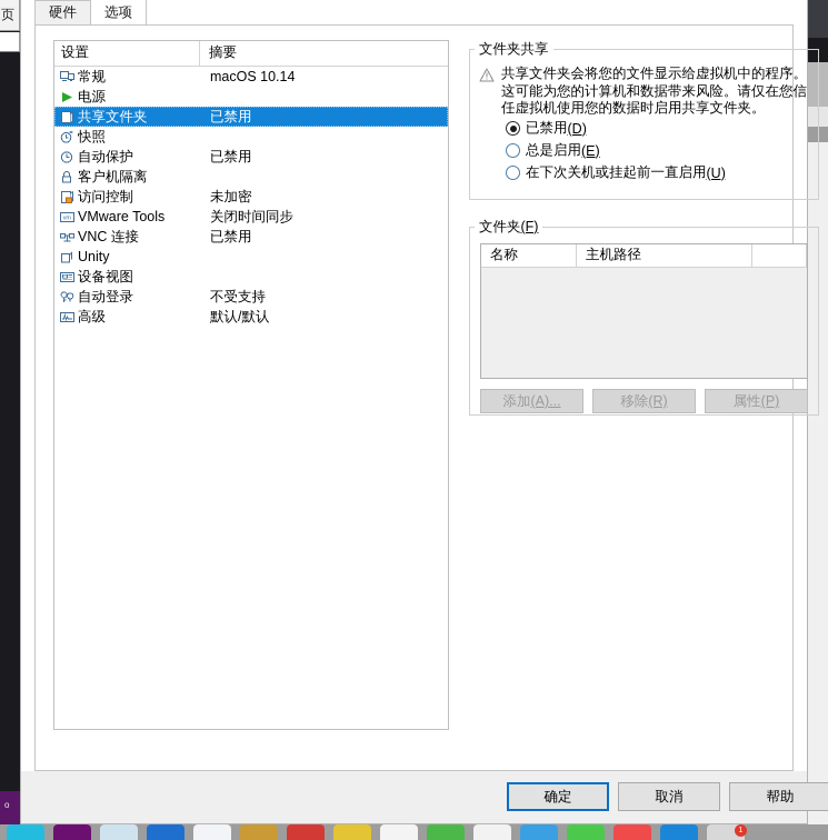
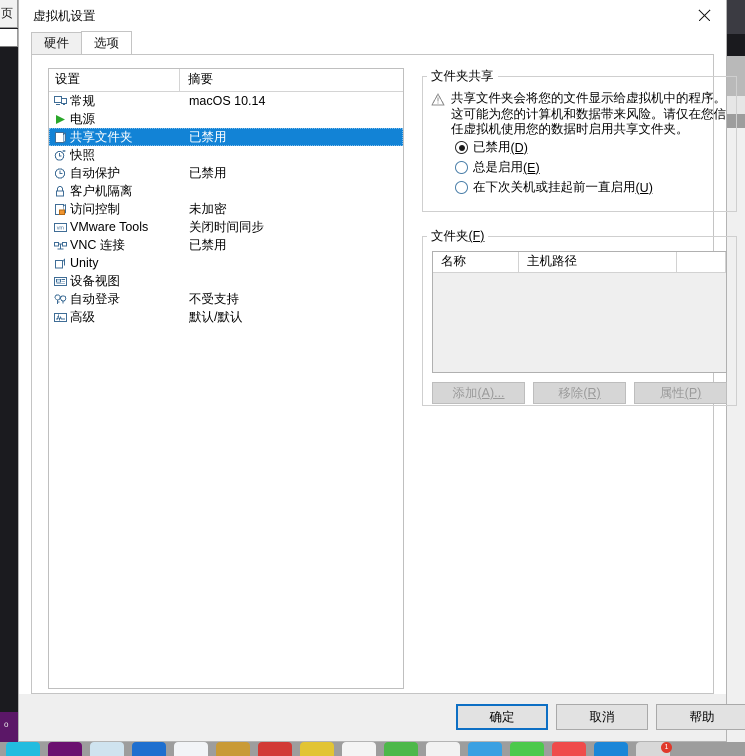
  页
  o
+ 虚拟机设置
  硬件
  选项
  设置
  摘要
  常规
  macOS 10.14
  电源
  共享文件夹
  已禁用
  快照
  自动保护
  已禁用
  客户机隔离
  访问控制
  未加密
  VMware Tools
  关闭时间同步
  VNC 连接
  已禁用
  Unity
  设备视图
  自动登录
  不受支持
  高级
  默认/默认
  文件夹共享
  共享文件夹会将您的文件显示给虚拟机中的程序。这可能为您的计算机和数据带来风险。请仅在您信任虚拟机使用您的数据时启用共享文件夹。
  已禁用
  (D)
  总是启用
  (E)
  在下次关机或挂起前一直启用
  (U)
  文件夹(F)
  名称
  主机路径
  添加(A)...
  移除(R)
  属性(P)
  确定
  取消
  帮助
